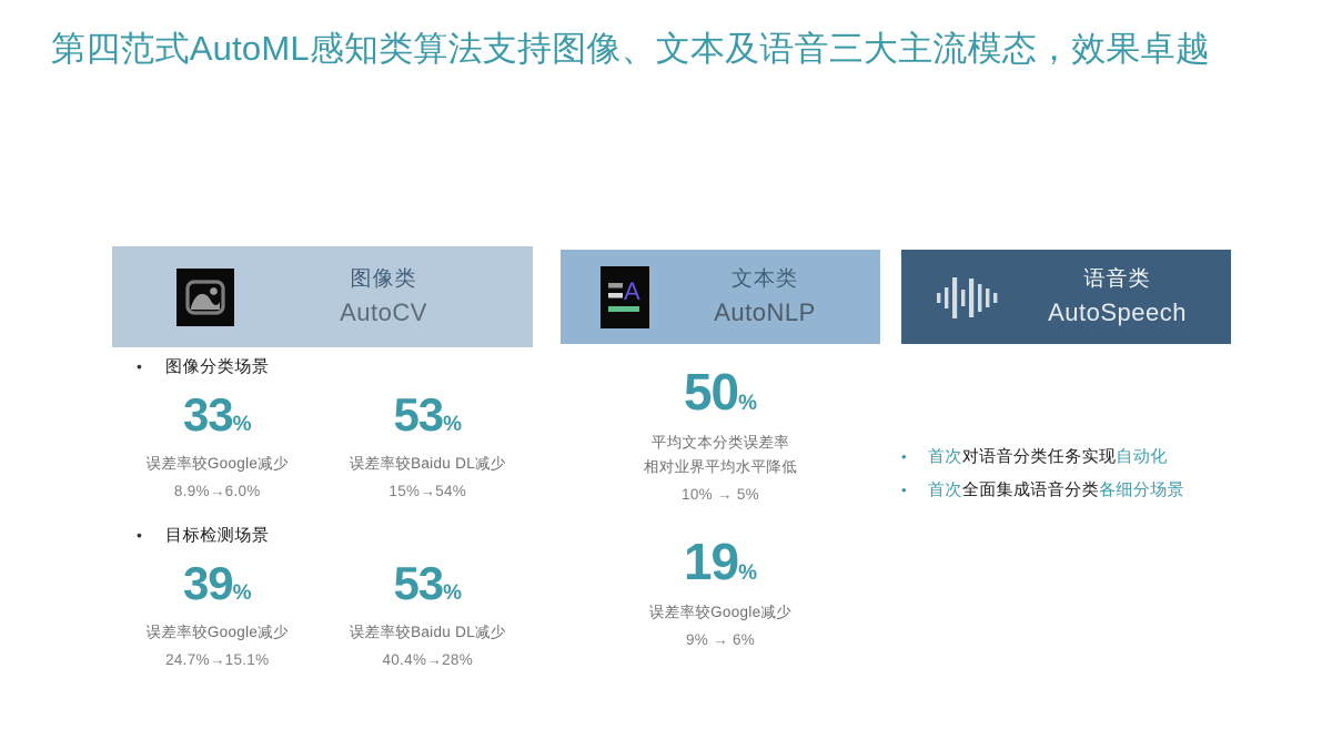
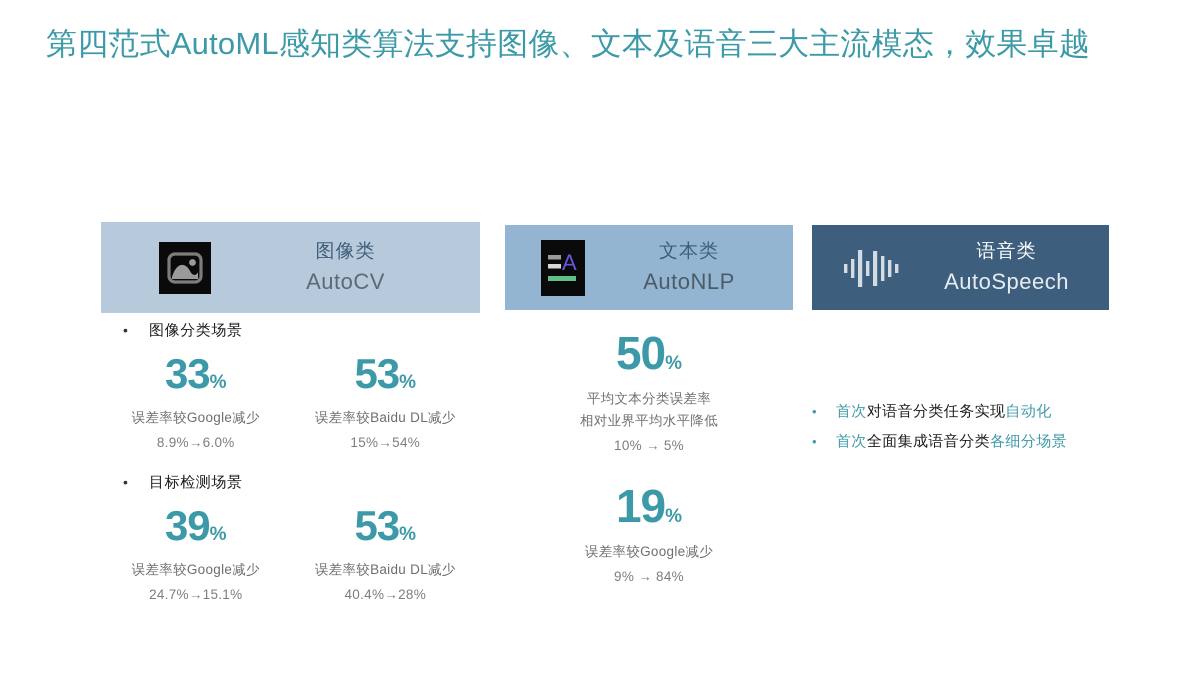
  第四范式AutoML感知类算法支持图像、文本及语音三大主流模态，效果卓越
  图像类
  AutoCV
  A
  文本类
  AutoNLP
  语音类
  AutoSpeech
  •
  图像分类场景
  33%
  误差率较Google减少
  8.9%→6.0%
  53%
  误差率较Baidu DL减少
  15%→54%
  •
  目标检测场景
  39%
  误差率较Google减少
  24.7%→15.1%
  53%
  误差率较Baidu DL减少
  40.4%→28%
  50%
  平均文本分类误差率
  相对业界平均水平降低
  10% → 5%
  19%
  误差率较Google减少
- 9% → 6%
+ 9% → 84%
  •
  首次对语音分类任务实现自动化
  •
  首次全面集成语音分类各细分场景
